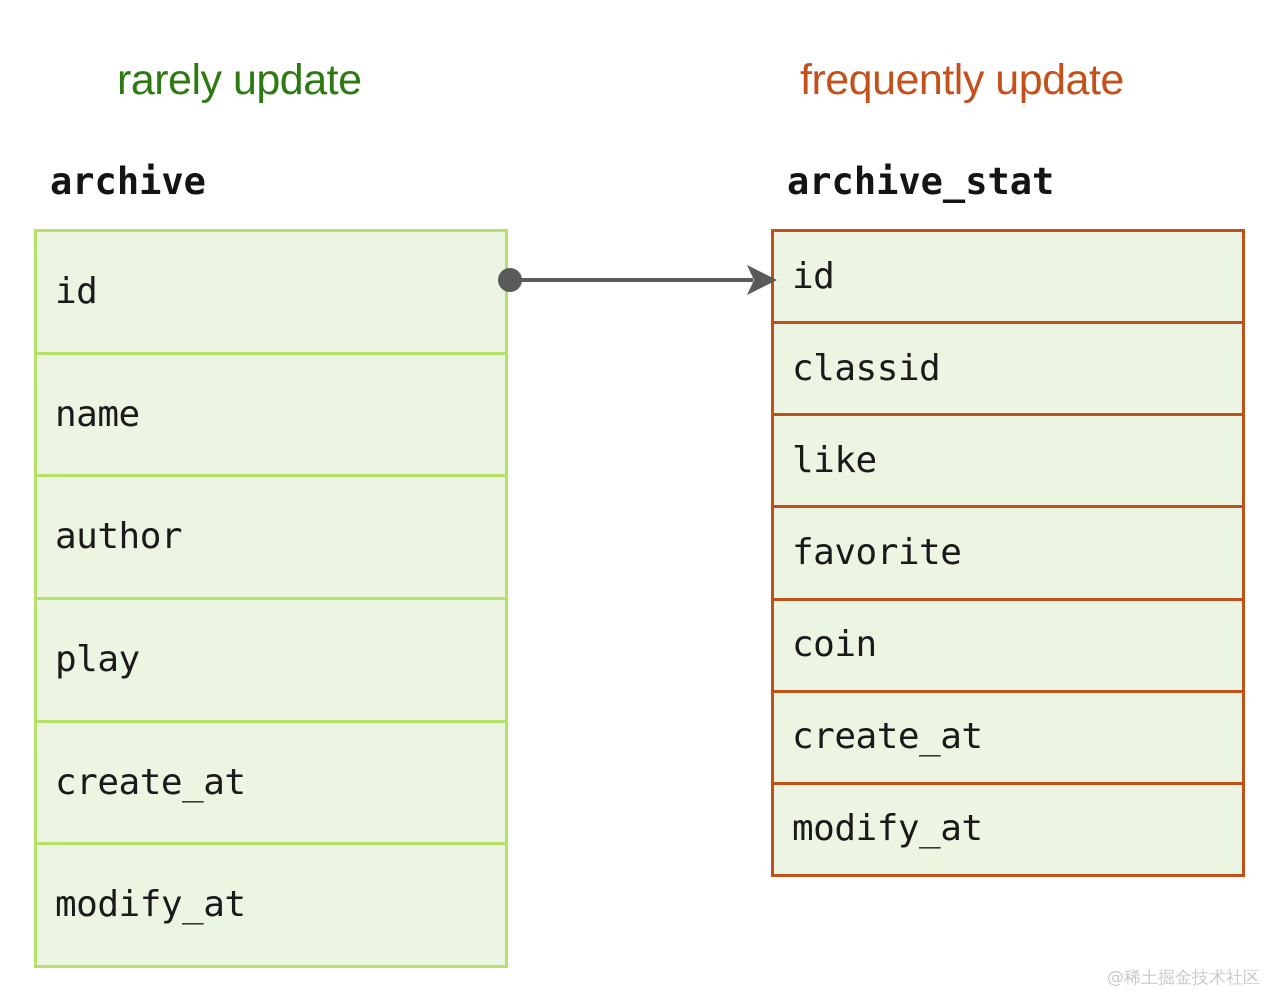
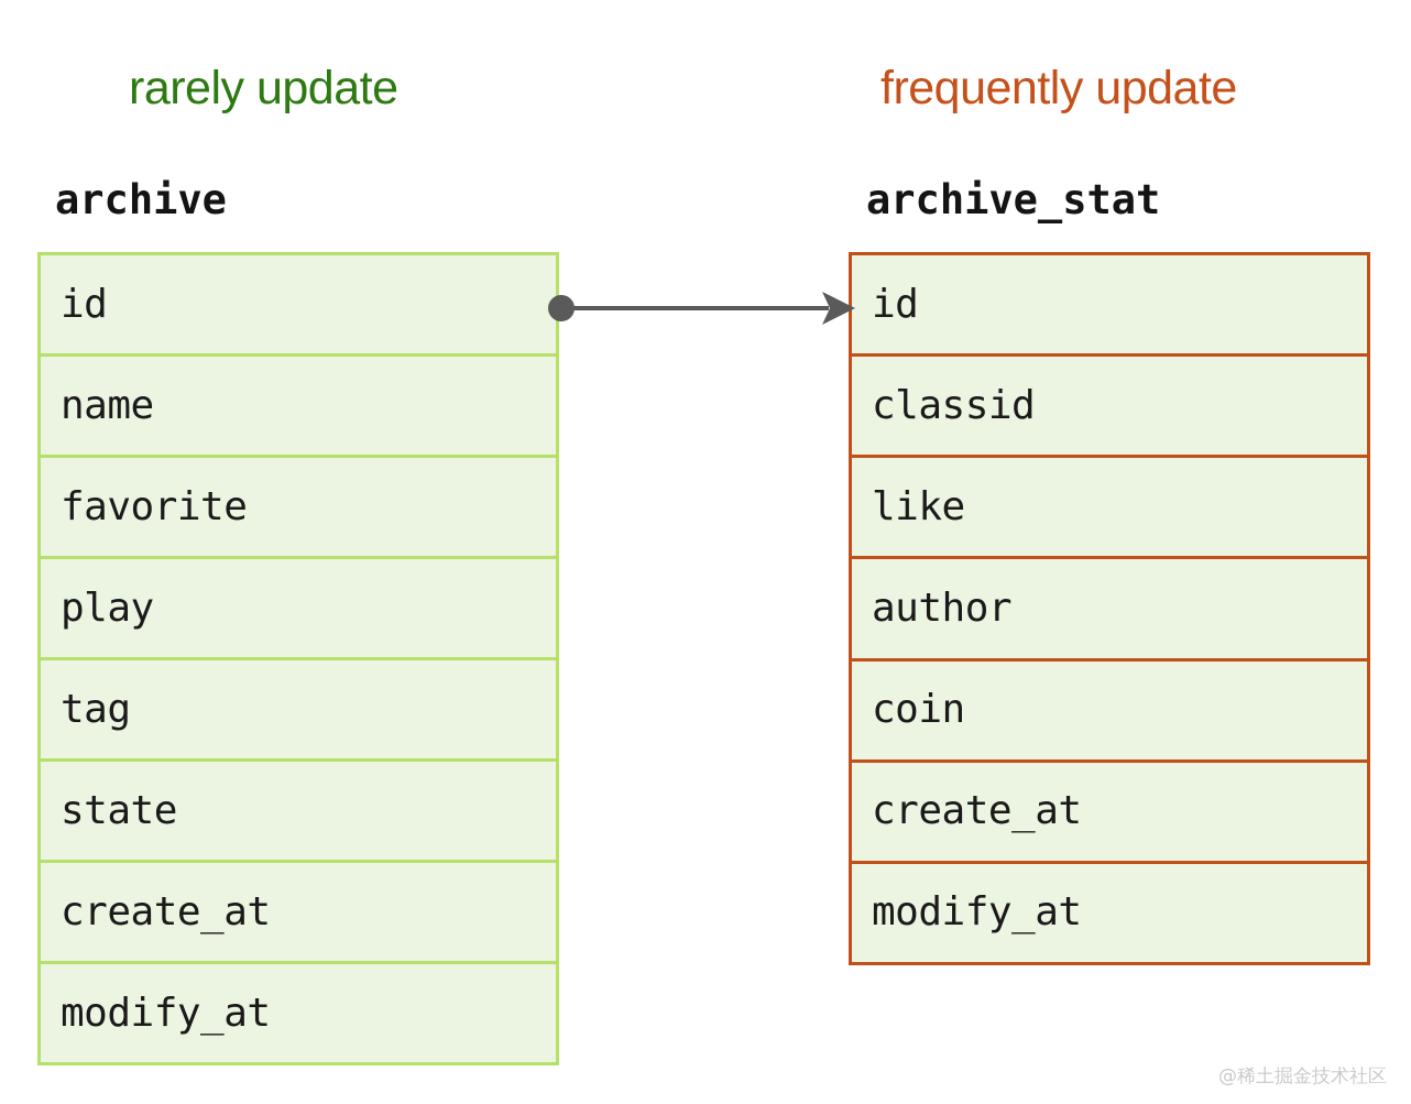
  rarely update
  frequently update
  archive
  archive_stat
  id
  name
- author
+ favorite
  play
+ tag
+ state
  create_at
  modify_at
  id
  classid
  like
- favorite
+ author
  coin
  create_at
  modify_at
  @稀土掘金技术社区
